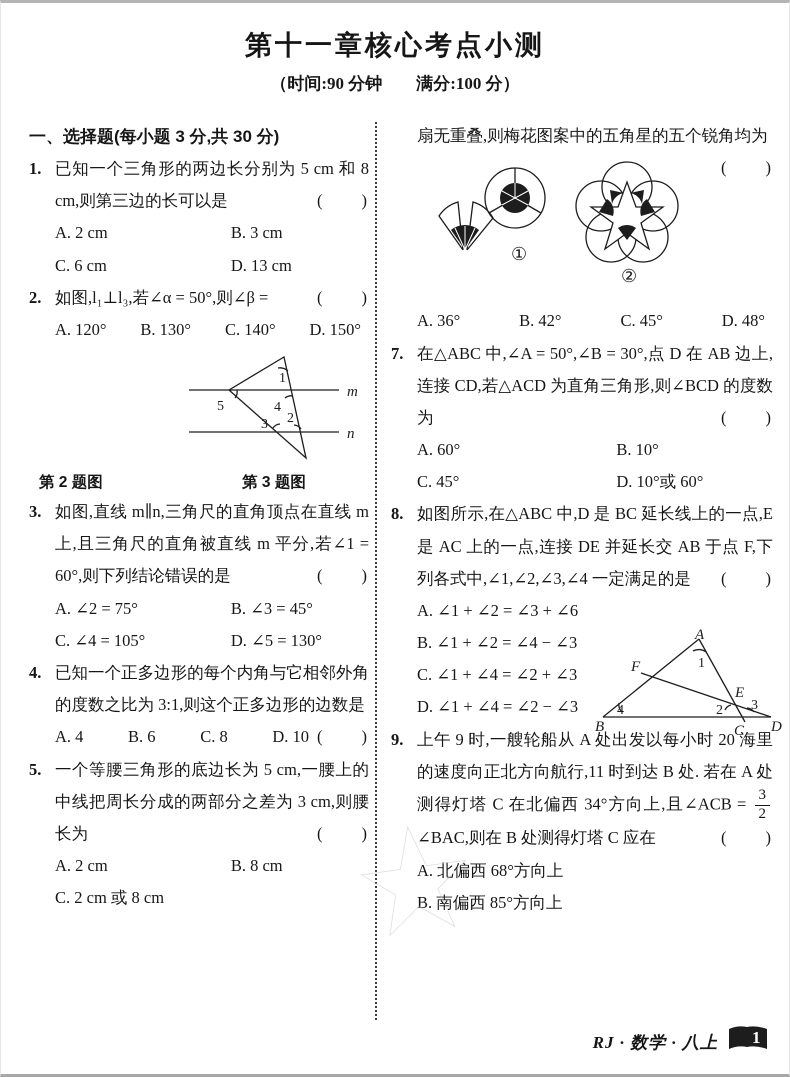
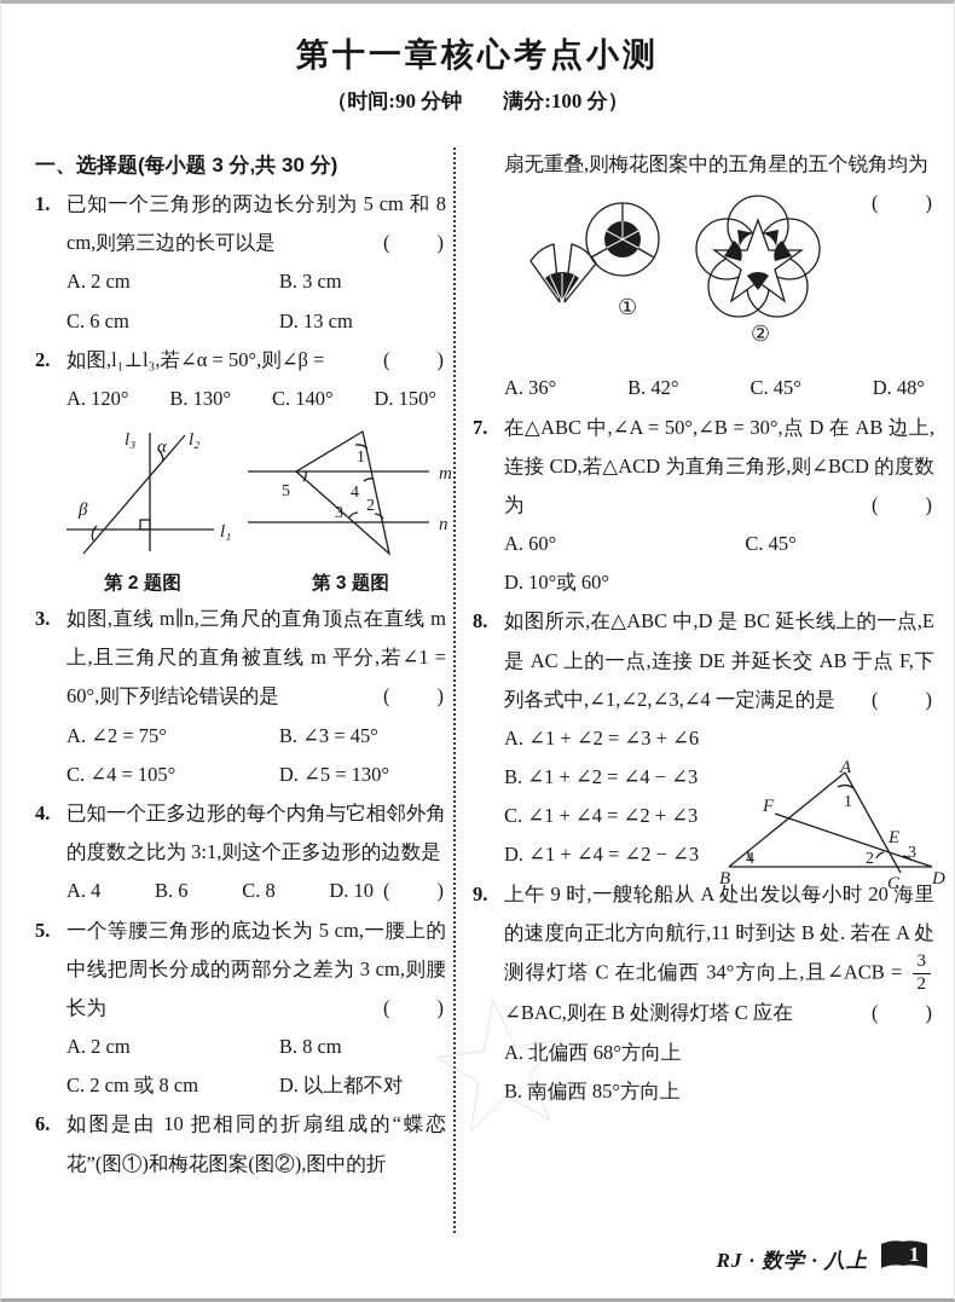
  第十一章核心考点小测
  （时间:90 分钟 满分:100 分）
  一、选择题(每小题 3 分,共 30 分)
  1.
  已知一个三角形的两边长分别为 5 cm 和 8 cm,则第三边的长可以是
  ( )
  A. 2 cm
  B. 3 cm
  C. 6 cm
  D. 13 cm
  2.
  如图,l₁⊥l₃,若∠α = 50°,则∠β =
  ( )
  A. 120°
  B. 130°
  C. 140°
  D. 150°
+ l₃
+ α
+ l₂
+ β
+ l₁
  第 2 题图
  1
  5
  4
  3
  2
  m
  n
  第 3 题图
  3.
  如图,直线 m∥n,三角尺的直角顶点在直线 m 上,且三角尺的直角被直线 m 平分,若∠1 = 60°,则下列结论错误的是
  ( )
  A. ∠2 = 75°
  B. ∠3 = 45°
  C. ∠4 = 105°
  D. ∠5 = 130°
  4.
  已知一个正多边形的每个内角与它相邻外角的度数之比为 3:1,则这个正多边形的边数是
  ( )
  A. 4
  B. 6
  C. 8
  D. 10
  5.
  一个等腰三角形的底边长为 5 cm,一腰上的中线把周长分成的两部分之差为 3 cm,则腰长为
  ( )
  A. 2 cm
  B. 8 cm
  C. 2 cm 或 8 cm
+ D. 以上都不对
+ 6.
+ 如图是由 10 把相同的折扇组成的“蝶恋花”(图①)和梅花图案(图②),图中的折
  扇无重叠,则梅花图案中的五角星的五个锐角均为
  ( )
  ①
  ②
  A. 36°
  B. 42°
  C. 45°
  D. 48°
  7.
  在△ABC 中,∠A = 50°,∠B = 30°,点 D 在 AB 边上,连接 CD,若△ACD 为直角三角形,则∠BCD 的度数为
  ( )
  A. 60°
- B. 10°
  C. 45°
  D. 10°或 60°
  8.
  如图所示,在△ABC 中,D 是 BC 延长线上的一点,E 是 AC 上的一点,连接 DE 并延长交 AB 于点 F,下列各式中,∠1,∠2,∠3,∠4 一定满足的是
  ( )
  A. ∠1 + ∠2 = ∠3 + ∠6
  B. ∠1 + ∠2 = ∠4 − ∠3
  C. ∠1 + ∠4 = ∠2 + ∠3
  D. ∠1 + ∠4 = ∠2 − ∠3
  A
  B
  C
  D
  E
  F
  1
  4
  2
  3
  9.
  上午 9 时,一艘轮船从 A 处出发以每小时 20 海里的速度向正北方向航行,11 时到达 B 处. 若在 A 处测得灯塔 C 在北偏西 34°方向上,且∠ACB =
  3
  2
  ∠BAC,则在 B 处测得灯塔 C 应在
  ( )
  A. 北偏西 68°方向上
  B. 南偏西 85°方向上
  RJ · 数学 · 八上
  1
